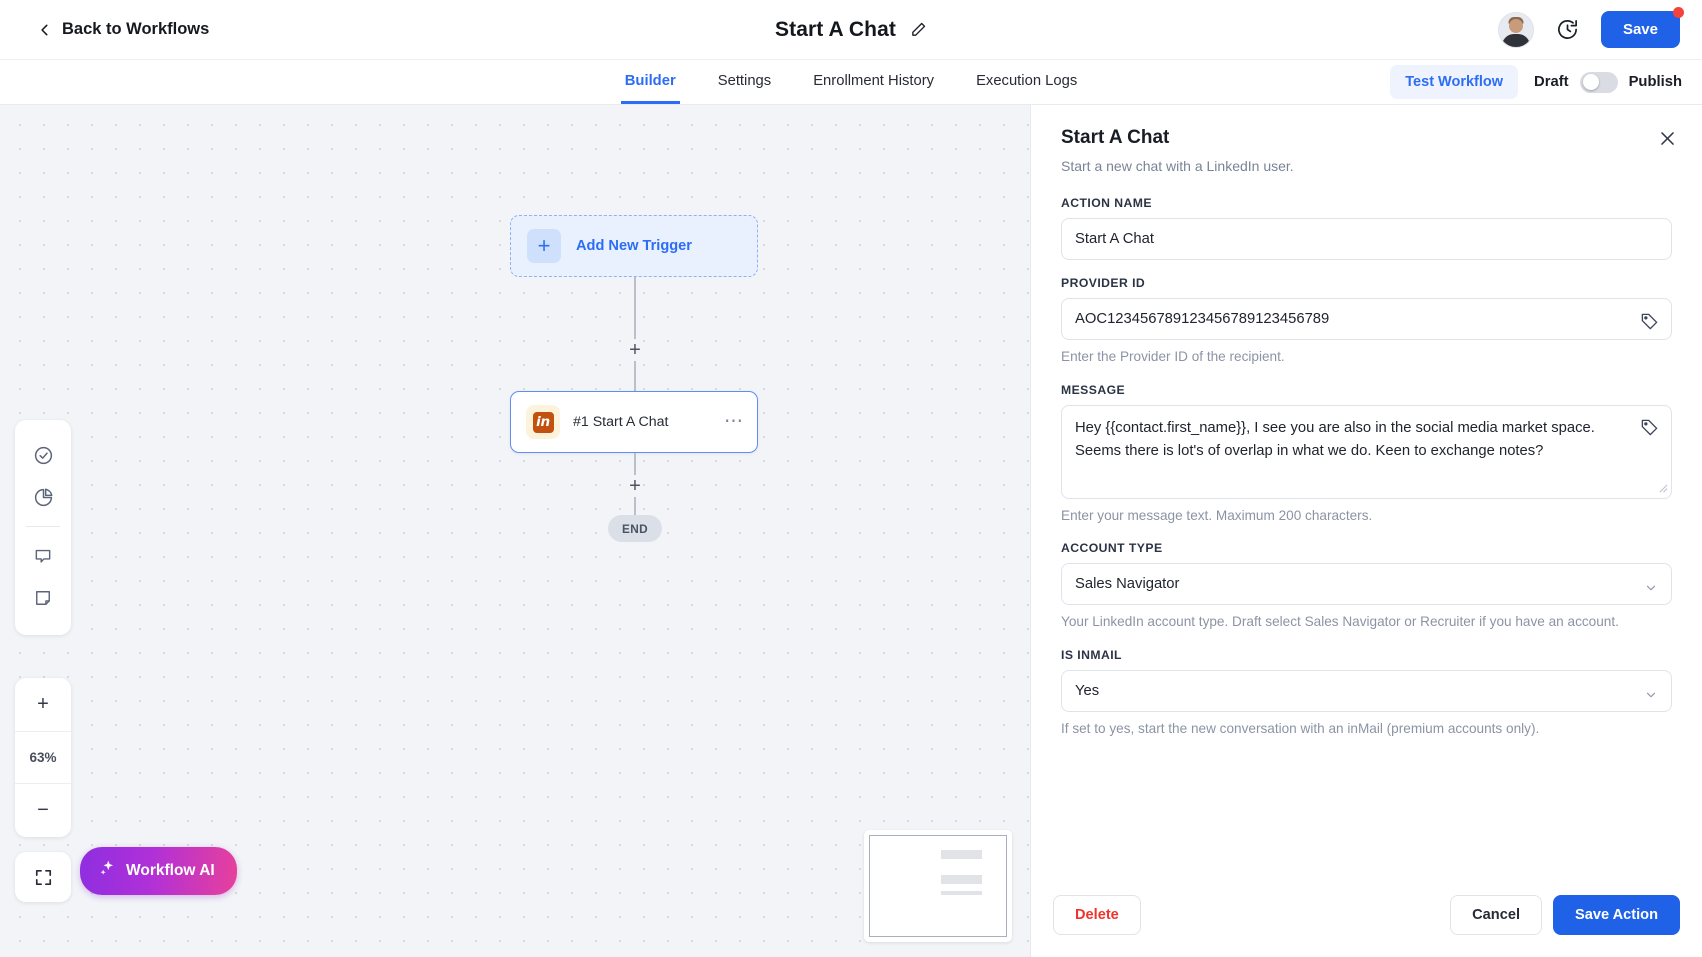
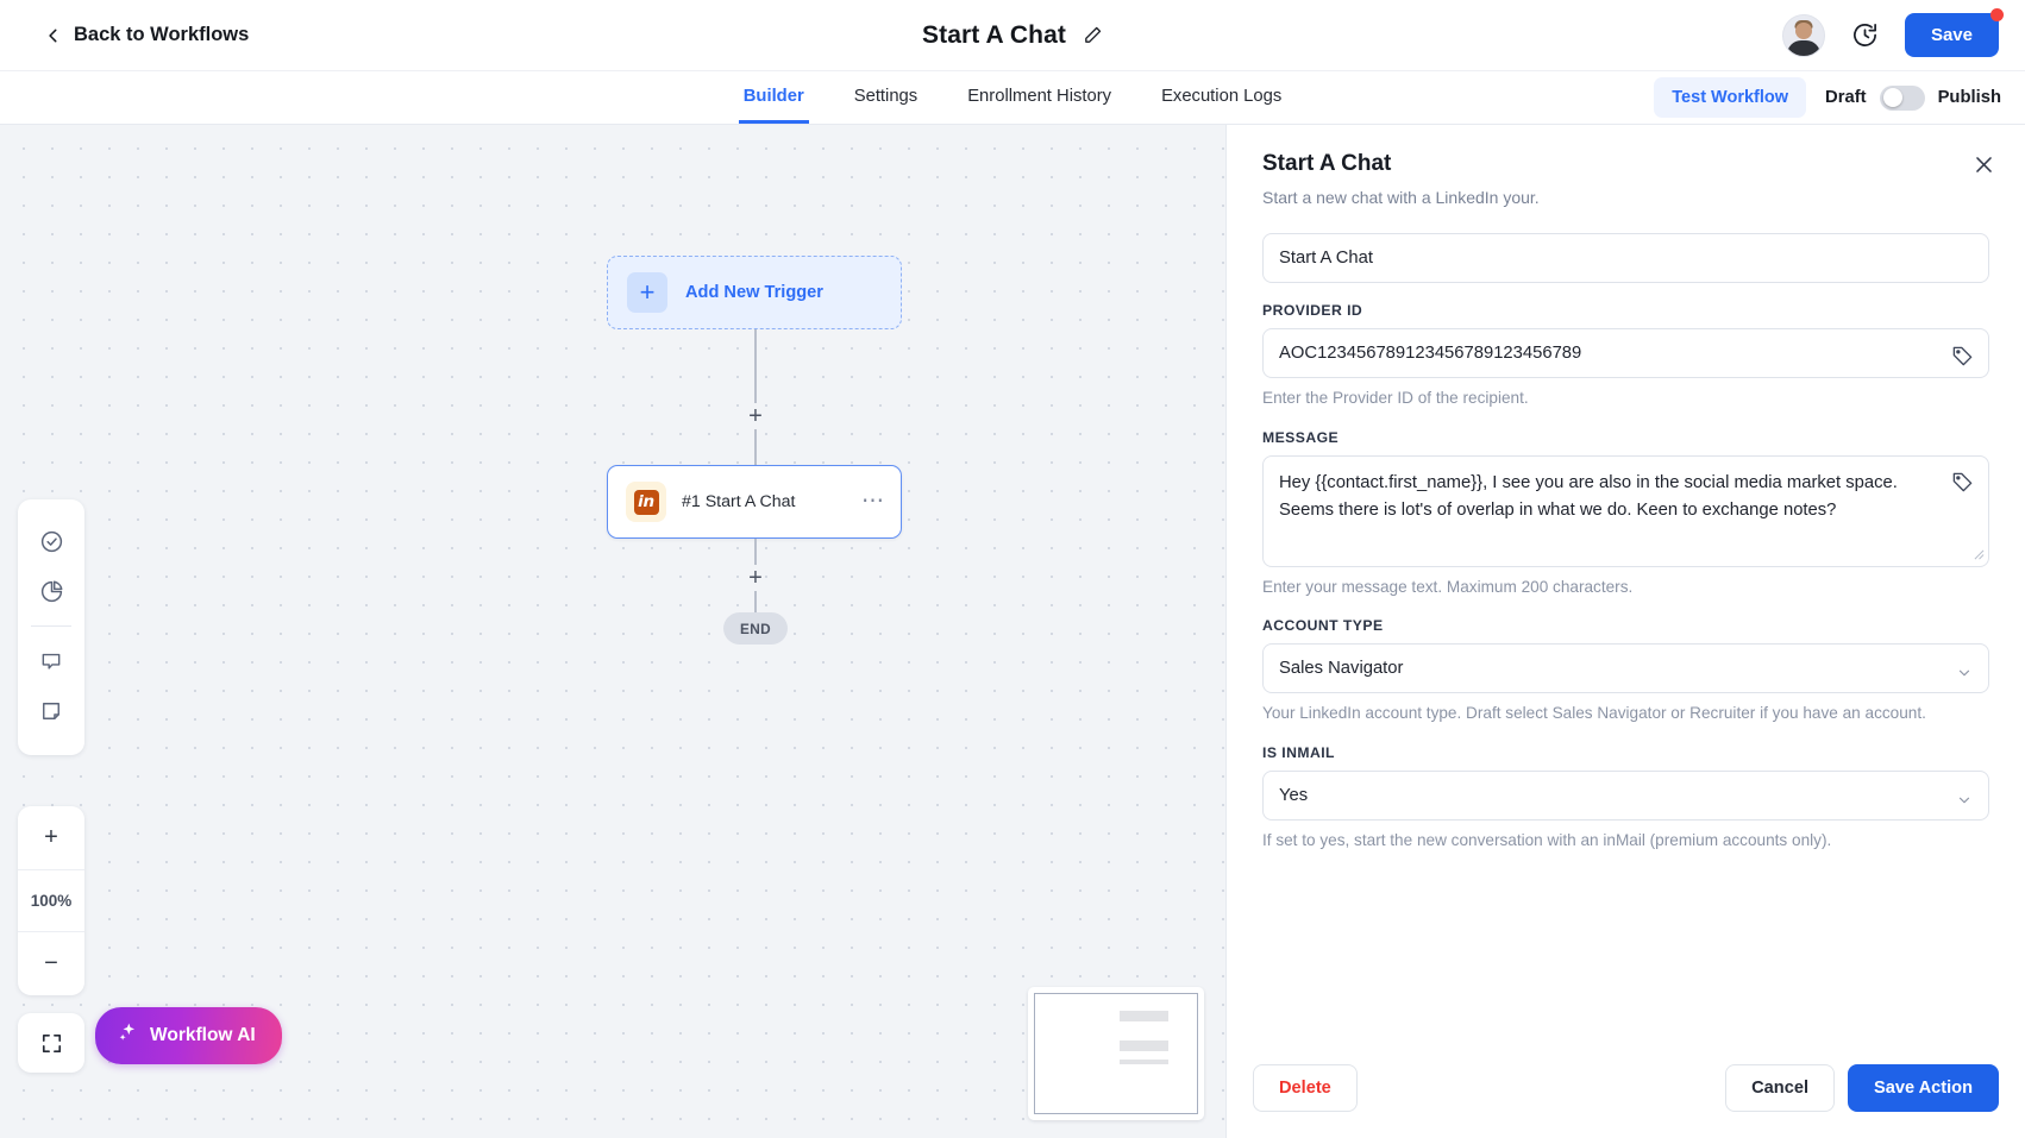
  Back to Workflows
  Start A Chat
  Save
  Builder
  Settings
  Enrollment History
  Execution Logs
  Test Workflow
  Draft
  Publish
  +
- 63%
+ 100%
  −
  Workflow AI
  +
  Add New Trigger
  +
  in
  #1 Start A Chat
  ⋯
  +
  END
  Start A Chat
- Start a new chat with a LinkedIn user.
+ Start a new chat with a LinkedIn your.
- ACTION NAME
  Start A Chat
  PROVIDER ID
  AOC123456789123456789123456789
  Enter the Provider ID of the recipient.
  MESSAGE
  Enter your message text. Maximum 200 characters.
  ACCOUNT TYPE
  Sales Navigator
  Your LinkedIn account type. Draft select Sales Navigator or Recruiter if you have an account.
  IS INMAIL
  Yes
  If set to yes, start the new conversation with an inMail (premium accounts only).
  Delete
  Cancel
  Save Action
